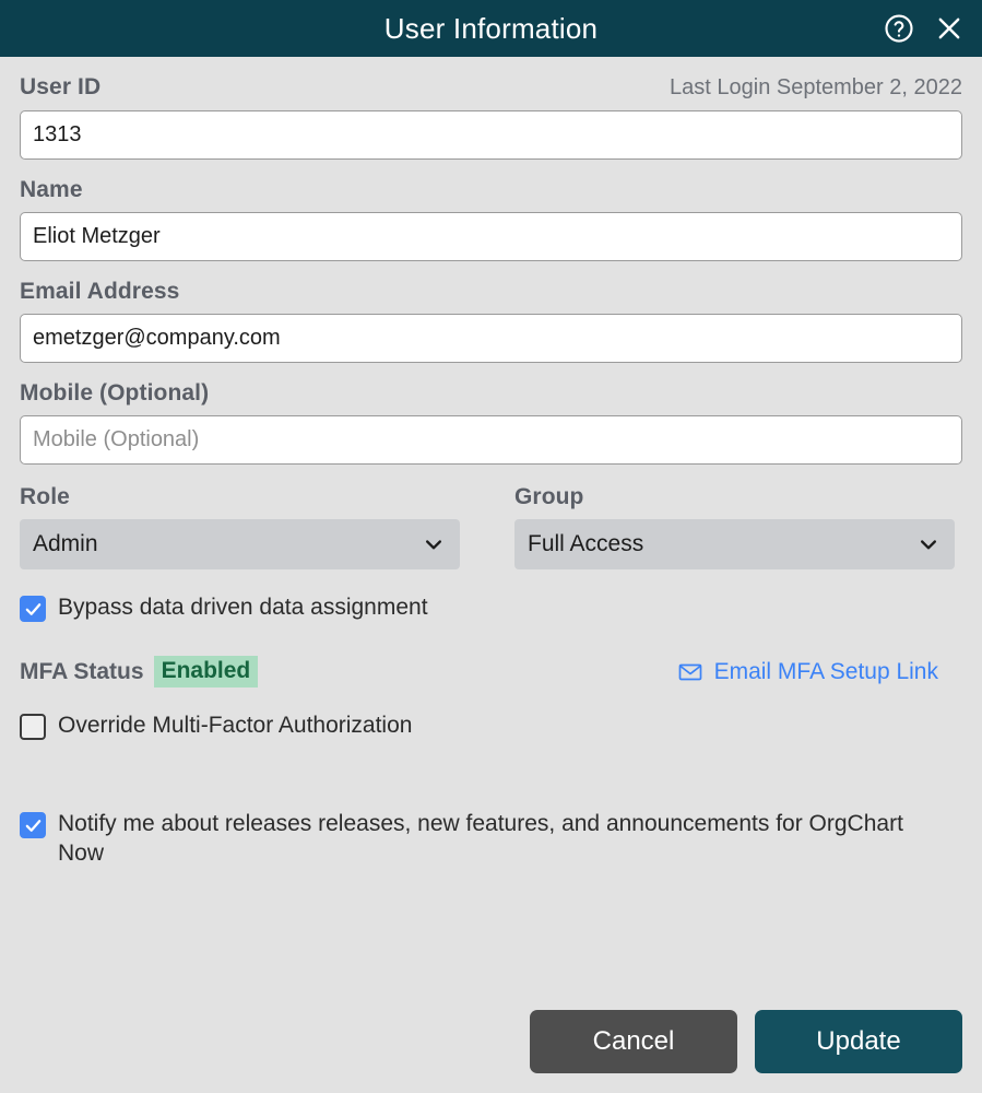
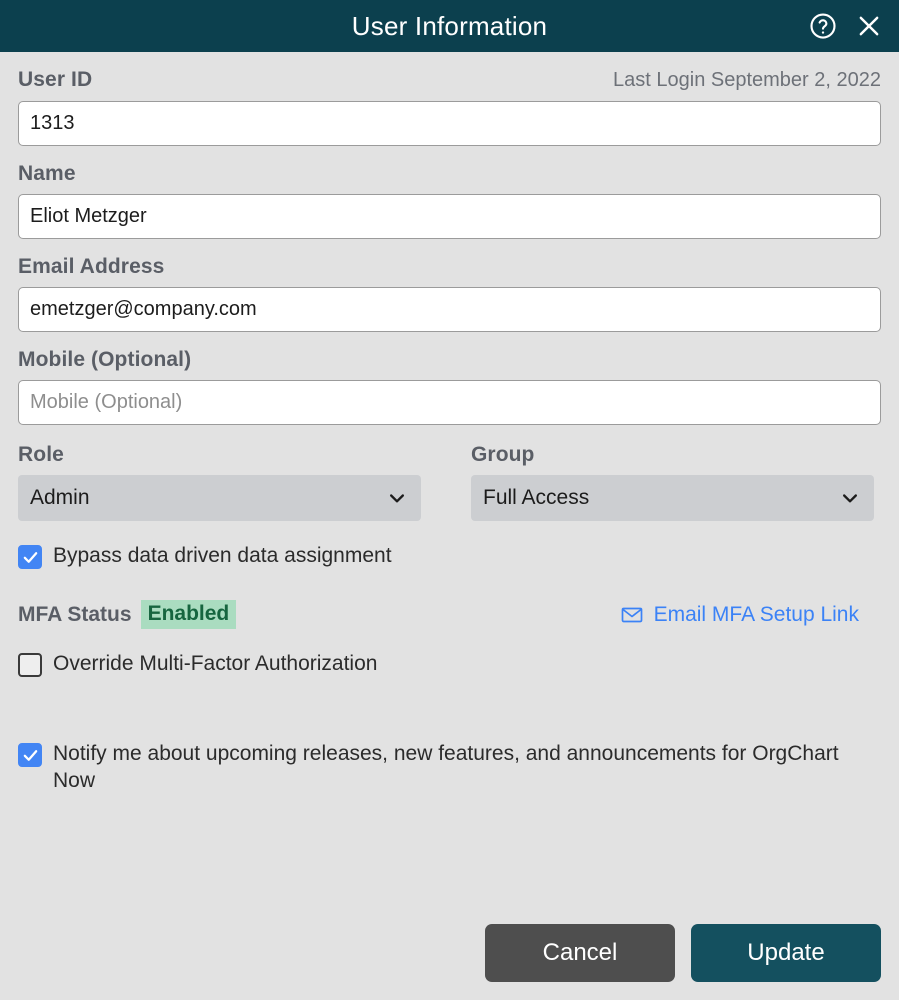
  User Information
  User ID
  Last Login September 2, 2022
  1313
  Name
  Eliot Metzger
  Email Address
  emetzger@company.com
  Mobile (Optional)
  Mobile (Optional)
  Role
  Admin
  Group
  Full Access
  Bypass data driven data assignment
  MFA Status
  Enabled
  Email MFA Setup Link
  Override Multi-Factor Authorization
- Notify me about releases releases, new features, and announcements for OrgChart Now
+ Notify me about upcoming releases, new features, and announcements for OrgChart Now
  Cancel
  Update
